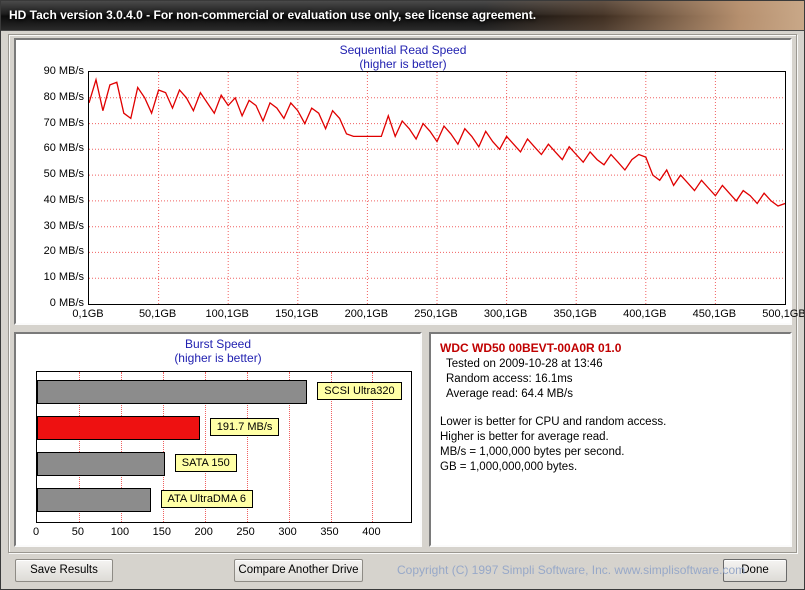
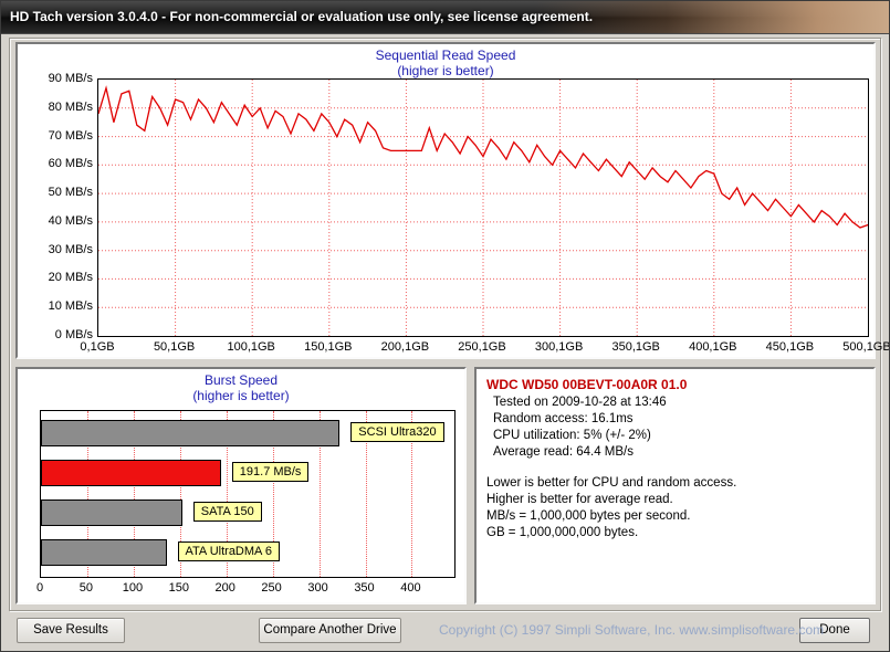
  HD Tach version 3.0.4.0 - For non-commercial or evaluation use only, see license agreement.
  Sequential Read Speed
  (higher is better)
  90 MB/s
  80 MB/s
  70 MB/s
  60 MB/s
  50 MB/s
  40 MB/s
  30 MB/s
  20 MB/s
  10 MB/s
  0 MB/s
  0,1GB
  50,1GB
  100,1GB
  150,1GB
  200,1GB
  250,1GB
  300,1GB
  350,1GB
  400,1GB
  450,1GB
  500,1GB
  Burst Speed
  (higher is better)
  SCSI Ultra320
  191.7 MB/s
  SATA 150
  ATA UltraDMA 6
  0
  50
  100
  150
  200
  250
  300
  350
  400
  WDC WD50 00BEVT-00A0R 01.0
  Tested on 2009-10-28 at 13:46
  Random access: 16.1ms
+ CPU utilization: 5% (+/- 2%)
  Average read: 64.4 MB/s
  Lower is better for CPU and random access.
  Higher is better for average read.
  MB/s = 1,000,000 bytes per second.
  GB = 1,000,000,000 bytes.
  Save Results
  Compare Another Drive
  Done
  Copyright (C) 1997 Simpli Software, Inc. www.simplisoftware.com
